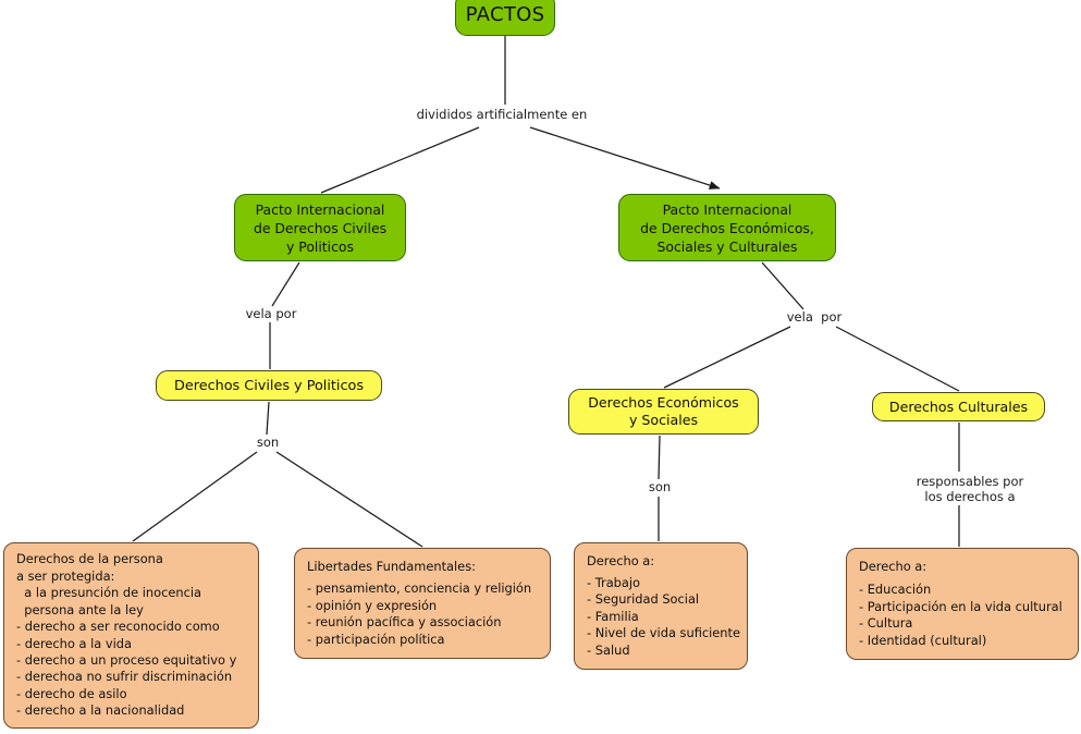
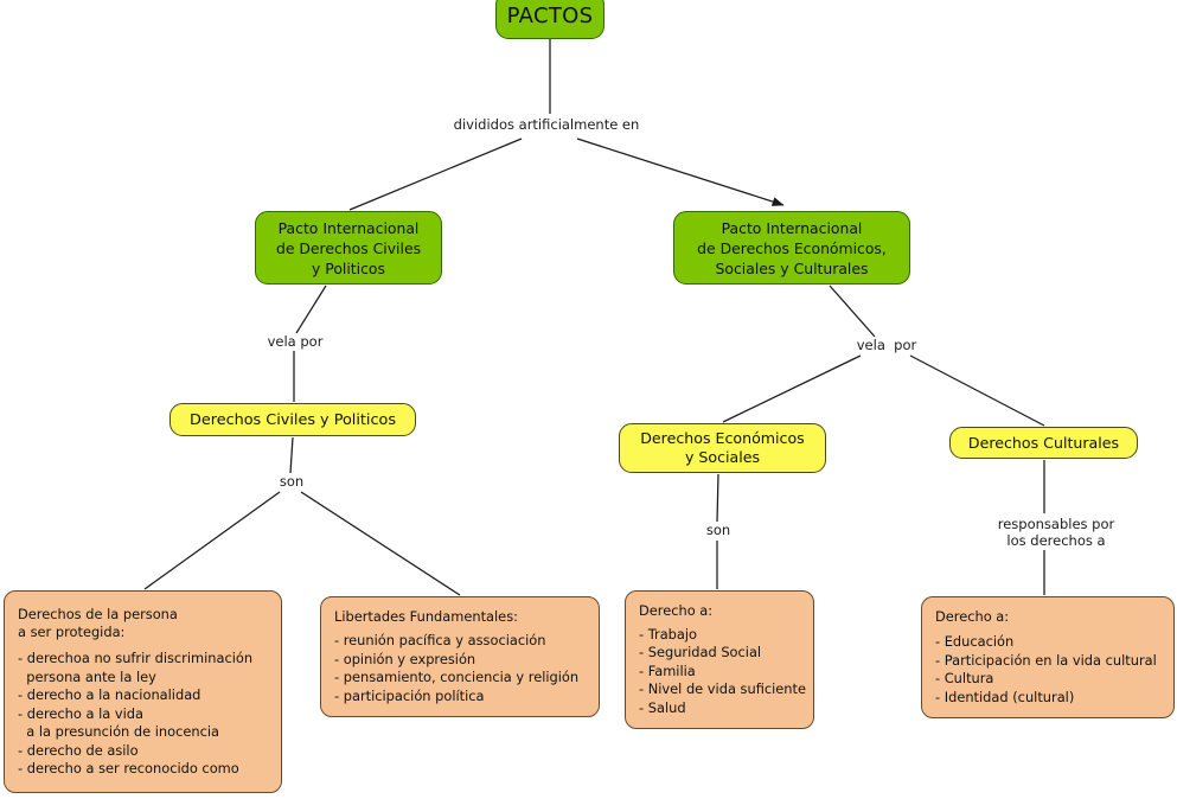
  PACTOS
  Pacto Internacional
  de Derechos Civiles
  y Politicos
  Pacto Internacional
  de Derechos Económicos,
  Sociales y Culturales
  Derechos Civiles y Politicos
  Derechos Económicos
  y Sociales
  Derechos Culturales
  Derechos de la persona
  a ser protegida:
- a la presunción de inocencia
+ - derechoa no sufrir discriminación
  persona ante la ley
- - derecho a ser reconocido como
+ - derecho a la nacionalidad
  - derecho a la vida
- - derecho a un proceso equitativo y
- - derechoa no sufrir discriminación
+ a la presunción de inocencia
  - derecho de asilo
- - derecho a la nacionalidad
+ - derecho a ser reconocido como
  Libertades Fundamentales:
- - pensamiento, conciencia y religión
+ - reunión pacífica y associación
  - opinión y expresión
- - reunión pacífica y associación
+ - pensamiento, conciencia y religión
  - participación política
  Derecho a:
  - Trabajo
  - Seguridad Social
  - Familia
  - Nivel de vida suficiente
  - Salud
  Derecho a:
  - Educación
  - Participación en la vida cultural
  - Cultura
  - Identidad (cultural)
  divididos artificialmente en
  vela por
  vela por
  son
  son
  responsables por
  los derechos a
